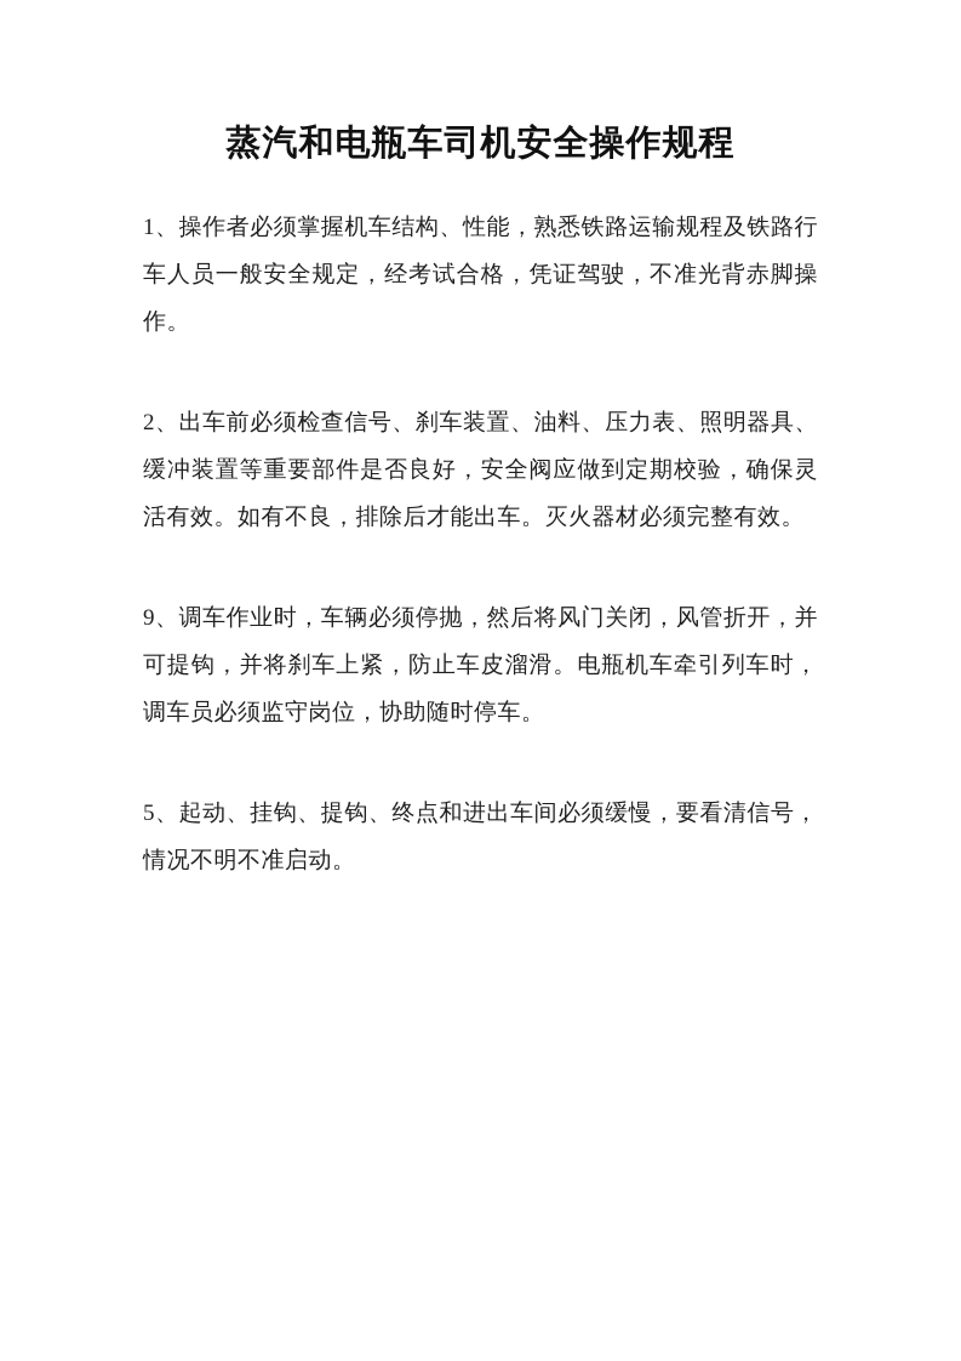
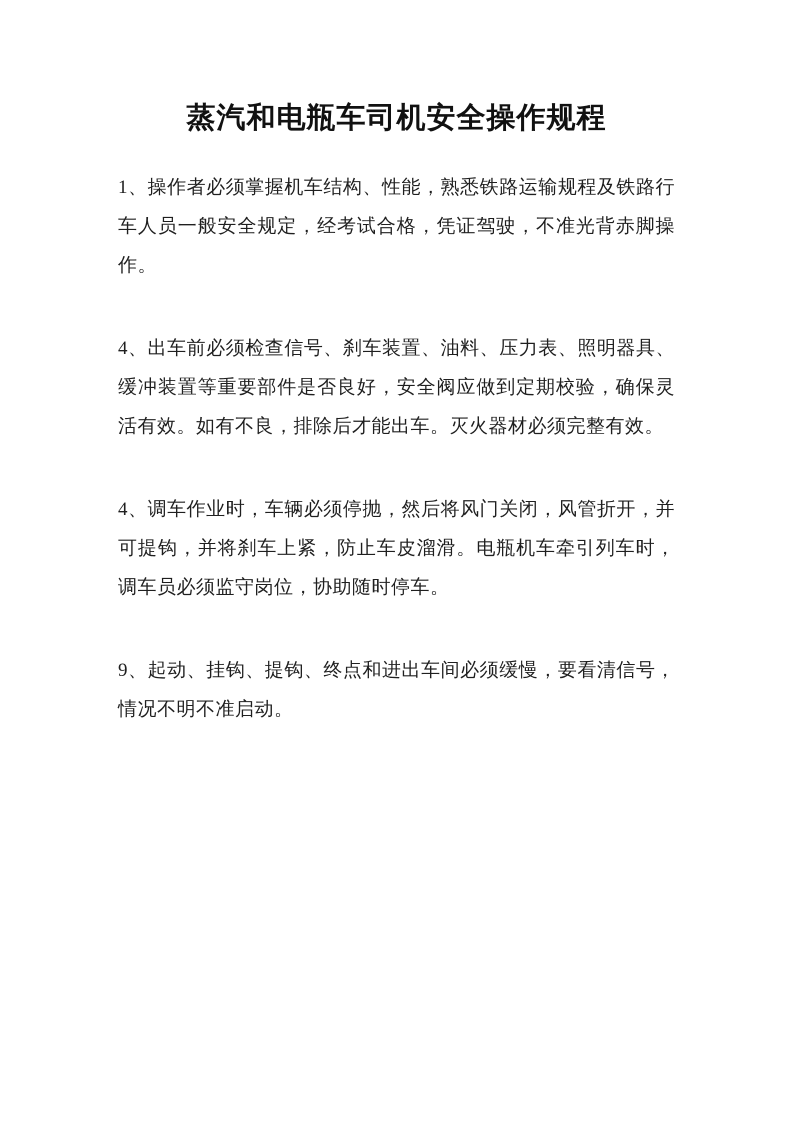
  蒸汽和电瓶车司机安全操作规程
  1、操作者必须掌握机车结构、性能，熟悉铁路运输规程及铁路行车人员一般安全规定，经考试合格，凭证驾驶，不准光背赤脚操作。
- 2、出车前必须检查信号、刹车装置、油料、压力表、照明器具、缓冲装置等重要部件是否良好，安全阀应做到定期校验，确保灵活有效。如有不良，排除后才能出车。灭火器材必须完整有效。
+ 4、出车前必须检查信号、刹车装置、油料、压力表、照明器具、缓冲装置等重要部件是否良好，安全阀应做到定期校验，确保灵活有效。如有不良，排除后才能出车。灭火器材必须完整有效。
- 9、调车作业时，车辆必须停抛，然后将风门关闭，风管折开，并可提钩，并将刹车上紧，防止车皮溜滑。电瓶机车牵引列车时，调车员必须监守岗位，协助随时停车。
+ 4、调车作业时，车辆必须停抛，然后将风门关闭，风管折开，并可提钩，并将刹车上紧，防止车皮溜滑。电瓶机车牵引列车时，调车员必须监守岗位，协助随时停车。
- 5、起动、挂钩、提钩、终点和进出车间必须缓慢，要看清信号，情况不明不准启动。
+ 9、起动、挂钩、提钩、终点和进出车间必须缓慢，要看清信号，情况不明不准启动。
